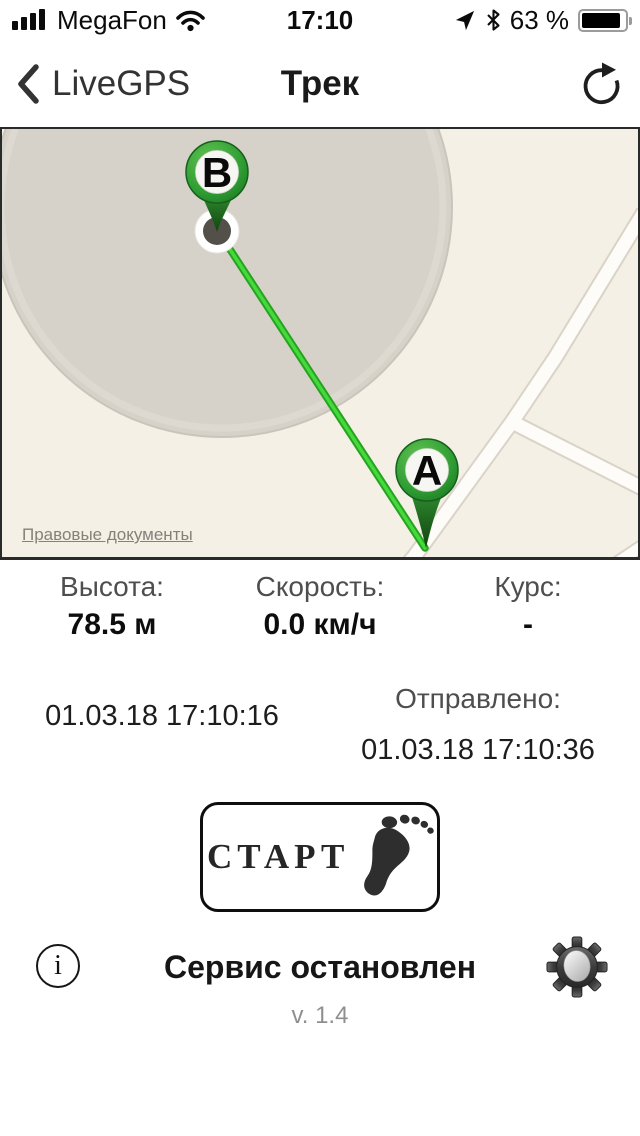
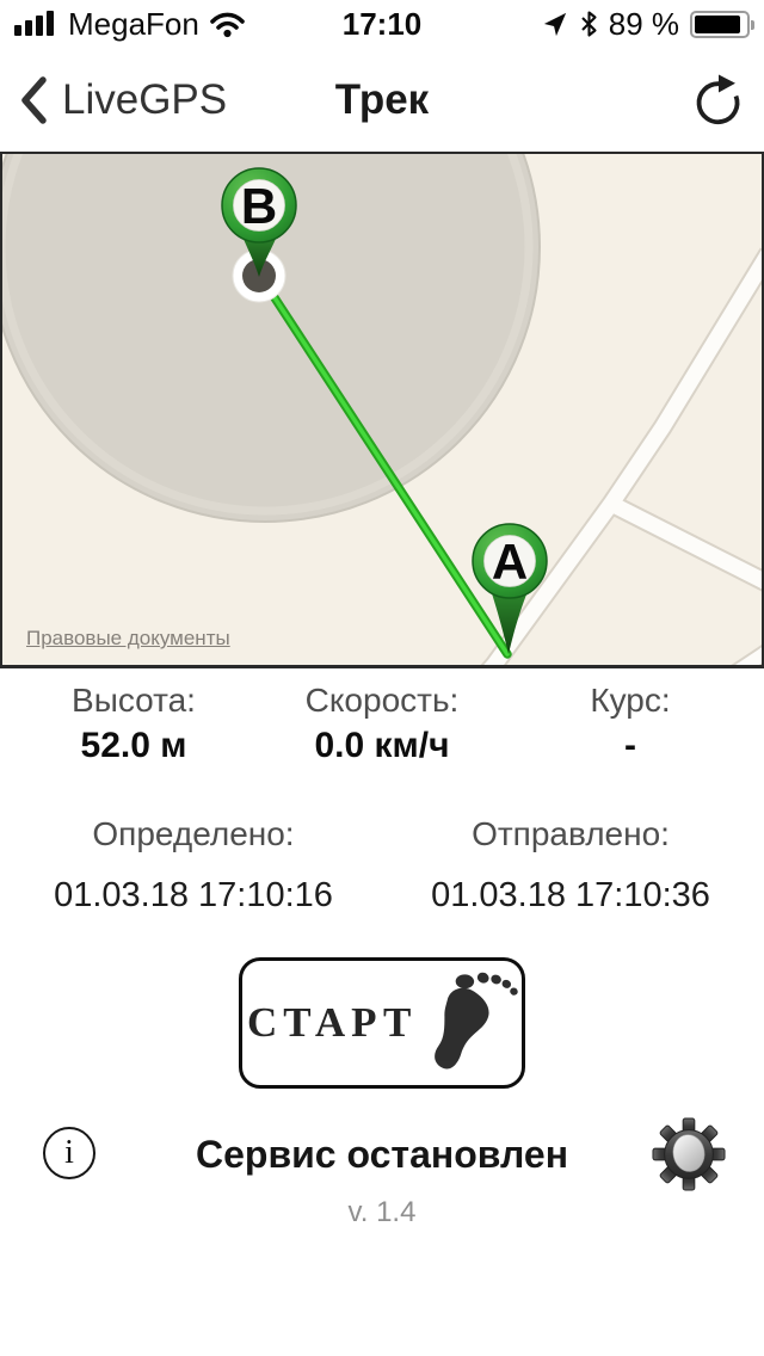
  MegaFon
  17:10
- 63 %
+ 89 %
  LiveGPS
  Трек
  A
  B
  Правовые документы
  Высота:
- 78.5 м
+ 52.0 м
  Скорость:
  0.0 км/ч
  Курс:
  -
+ Определено:
  01.03.18 17:10:16
  Отправлено:
  01.03.18 17:10:36
  СТАРТ
  i
  Сервис остановлен
  v. 1.4
